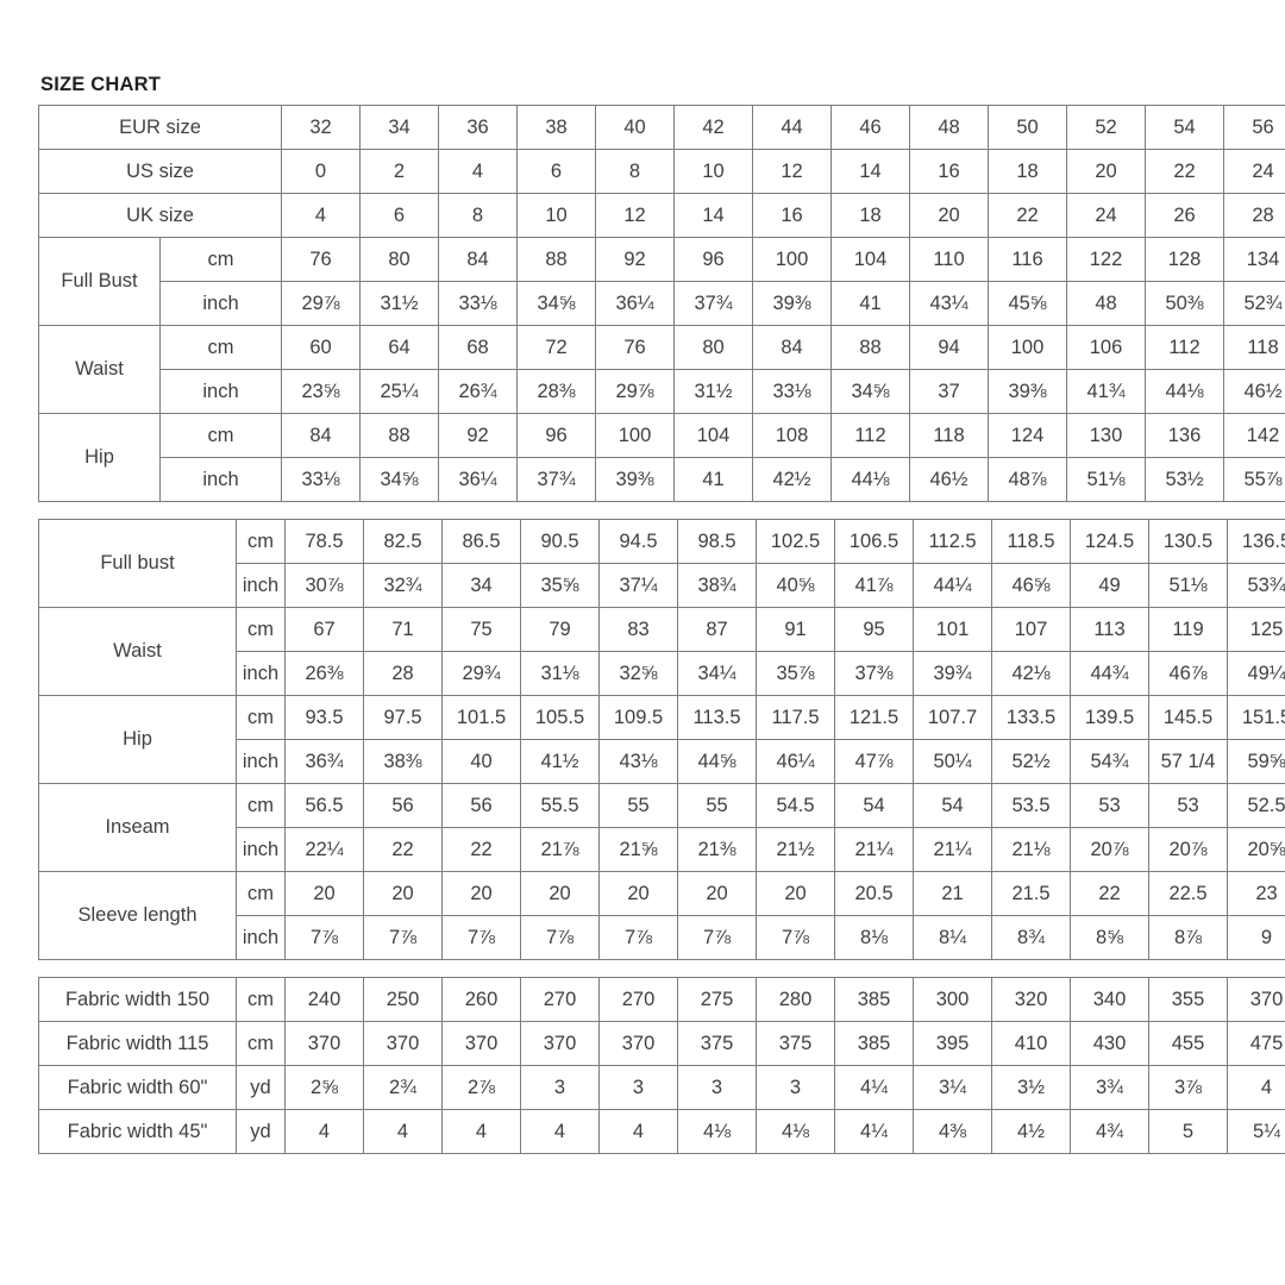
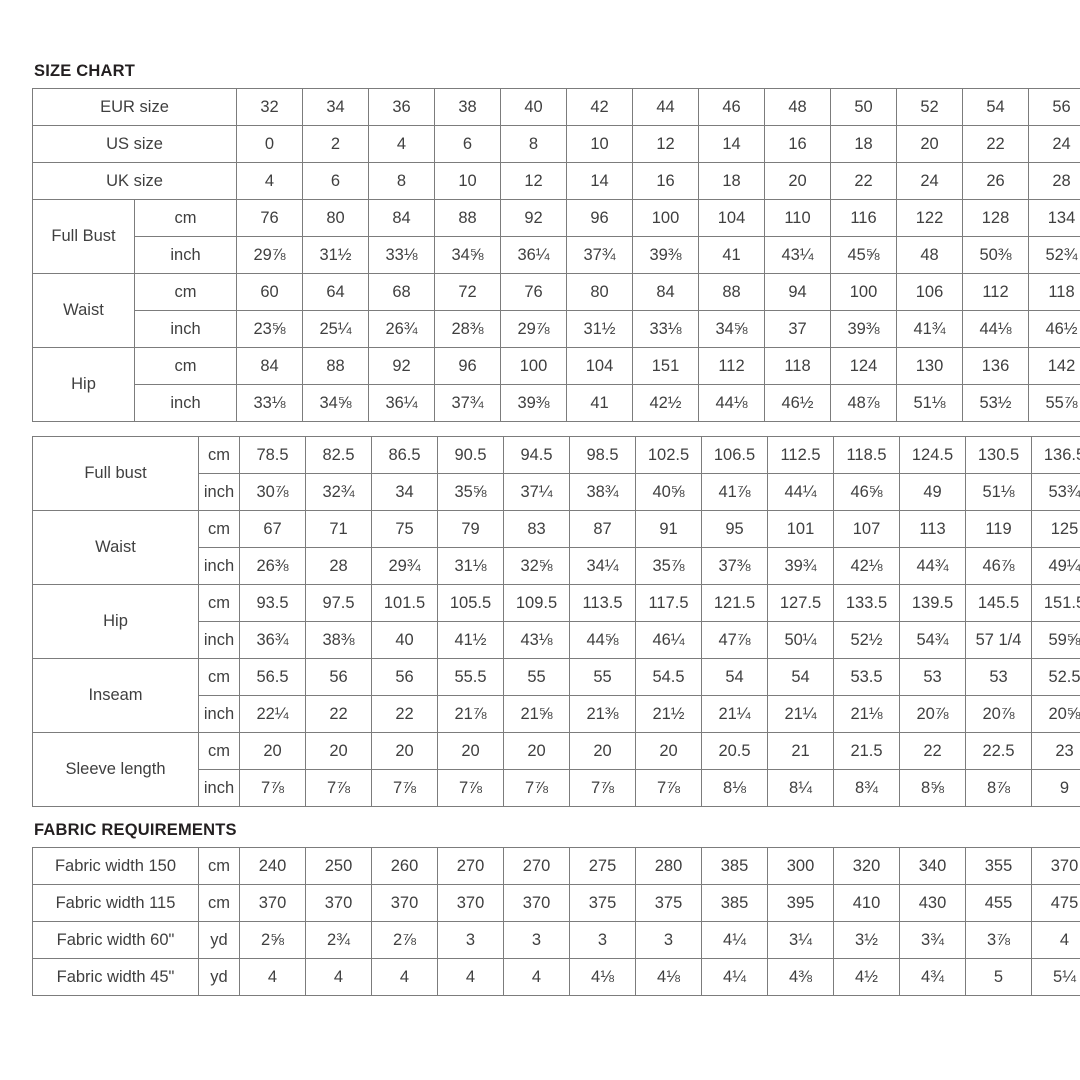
  SIZE CHART
  EUR size	32	34	36	38	40	42	44	46	48	50	52	54	56
  US size	0	2	4	6	8	10	12	14	16	18	20	22	24
  UK size	4	6	8	10	12	14	16	18	20	22	24	26	28
  Full Bust	cm	76	80	84	88	92	96	100	104	110	116	122	128	134
  inch	29⅞	31½	33⅛	34⅝	36¼	37¾	39⅜	41	43¼	45⅝	48	50⅜	52¾
  Waist	cm	60	64	68	72	76	80	84	88	94	100	106	112	118
  inch	23⅝	25¼	26¾	28⅜	29⅞	31½	33⅛	34⅝	37	39⅜	41¾	44⅛	46½
- Hip	cm	84	88	92	96	100	104	108	112	118	124	130	136	142
+ Hip	cm	84	88	92	96	100	104	151	112	118	124	130	136	142
  inch	33⅛	34⅝	36¼	37¾	39⅜	41	42½	44⅛	46½	48⅞	51⅛	53½	55⅞
  Full bust	cm	78.5	82.5	86.5	90.5	94.5	98.5	102.5	106.5	112.5	118.5	124.5	130.5	136.
  inch	30⅞	32¾	34	35⅝	37¼	38¾	40⅝	41⅞	44¼	46⅝	49	51⅛	53¾
  Waist	cm	67	71	75	79	83	87	91	95	101	107	113	119	125
  inch	26⅜	28	29¾	31⅛	32⅝	34¼	35⅞	37⅜	39¾	42⅛	44¾	46⅞	49¼
- Hip	cm	93.5	97.5	101.5	105.5	109.5	113.5	117.5	121.5	107.7	133.5	139.5	145.5	151.
+ Hip	cm	93.5	97.5	101.5	105.5	109.5	113.5	117.5	121.5	127.5	133.5	139.5	145.5	151.
  inch	36¾	38⅜	40	41½	43⅛	44⅝	46¼	47⅞	50¼	52½	54¾	57 1/4	59⅝
  Inseam	cm	56.5	56	56	55.5	55	55	54.5	54	54	53.5	53	53	52.5
  inch	22¼	22	22	21⅞	21⅝	21⅜	21½	21¼	21¼	21⅛	20⅞	20⅞	20⅝
  Sleeve length	cm	20	20	20	20	20	20	20	20.5	21	21.5	22	22.5	23
  inch	7⅞	7⅞	7⅞	7⅞	7⅞	7⅞	7⅞	8⅛	8¼	8¾	8⅝	8⅞	9
+ FABRIC REQUIREMENTS
  Fabric width 150	cm	240	250	260	270	270	275	280	385	300	320	340	355	370
  Fabric width 115	cm	370	370	370	370	370	375	375	385	395	410	430	455	475
  Fabric width 60"	yd	2⅝	2¾	2⅞	3	3	3	3	4¼	3¼	3½	3¾	3⅞	4
  Fabric width 45"	yd	4	4	4	4	4	4⅛	4⅛	4¼	4⅜	4½	4¾	5	5¼
